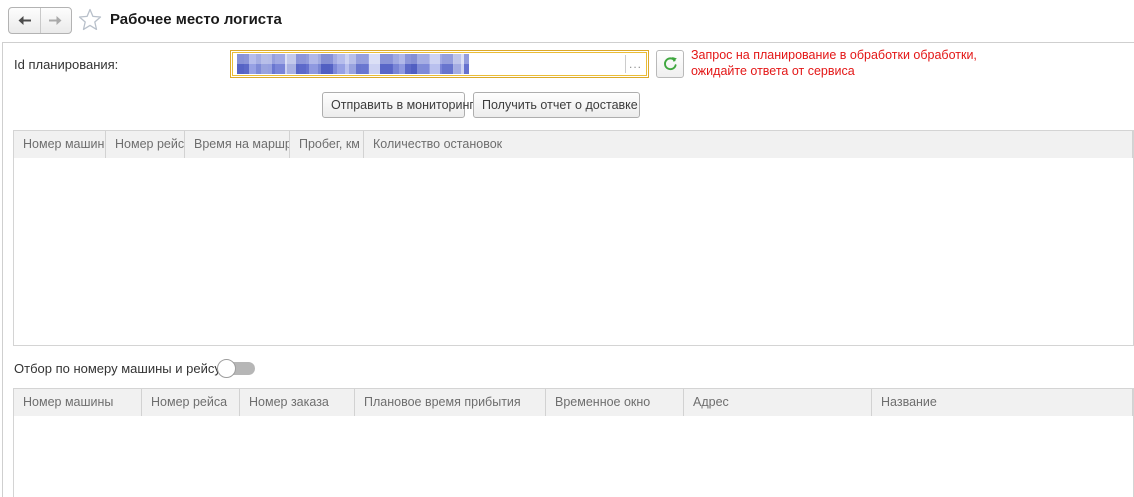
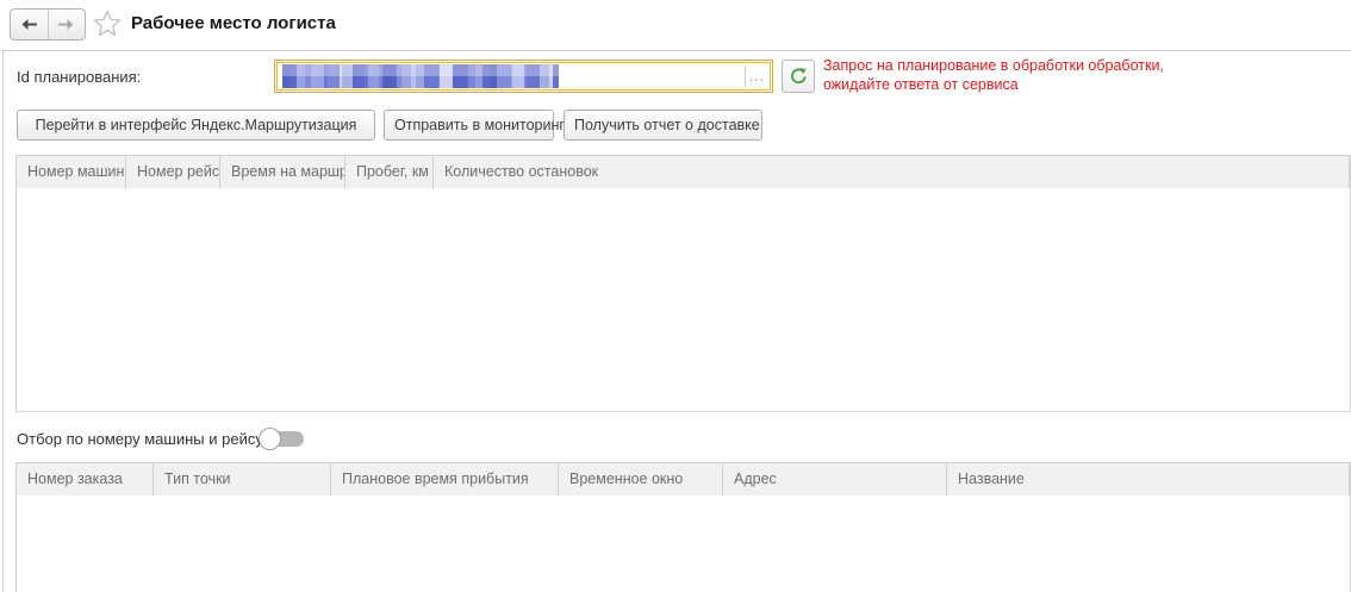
  Рабочее место логиста
  Id планирования:
  ...
  Запрос на планирование в обработки обработки,
  ожидайте ответа от сервиса
+ Перейти в интерфейс Яндекс.Маршрутизация
  Отправить в мониторинг
  Получить отчет о доставке
  Номер машин
  Номер рейс
  Время на маршр
  Пробег, км
  Количество остановок
  Отбор по номеру машины и рейс
- Номер машины
- Номер рейса
  Номер заказа
+ Тип точки
  Плановое время прибытия
  Временное окно
  Адрес
  Название
